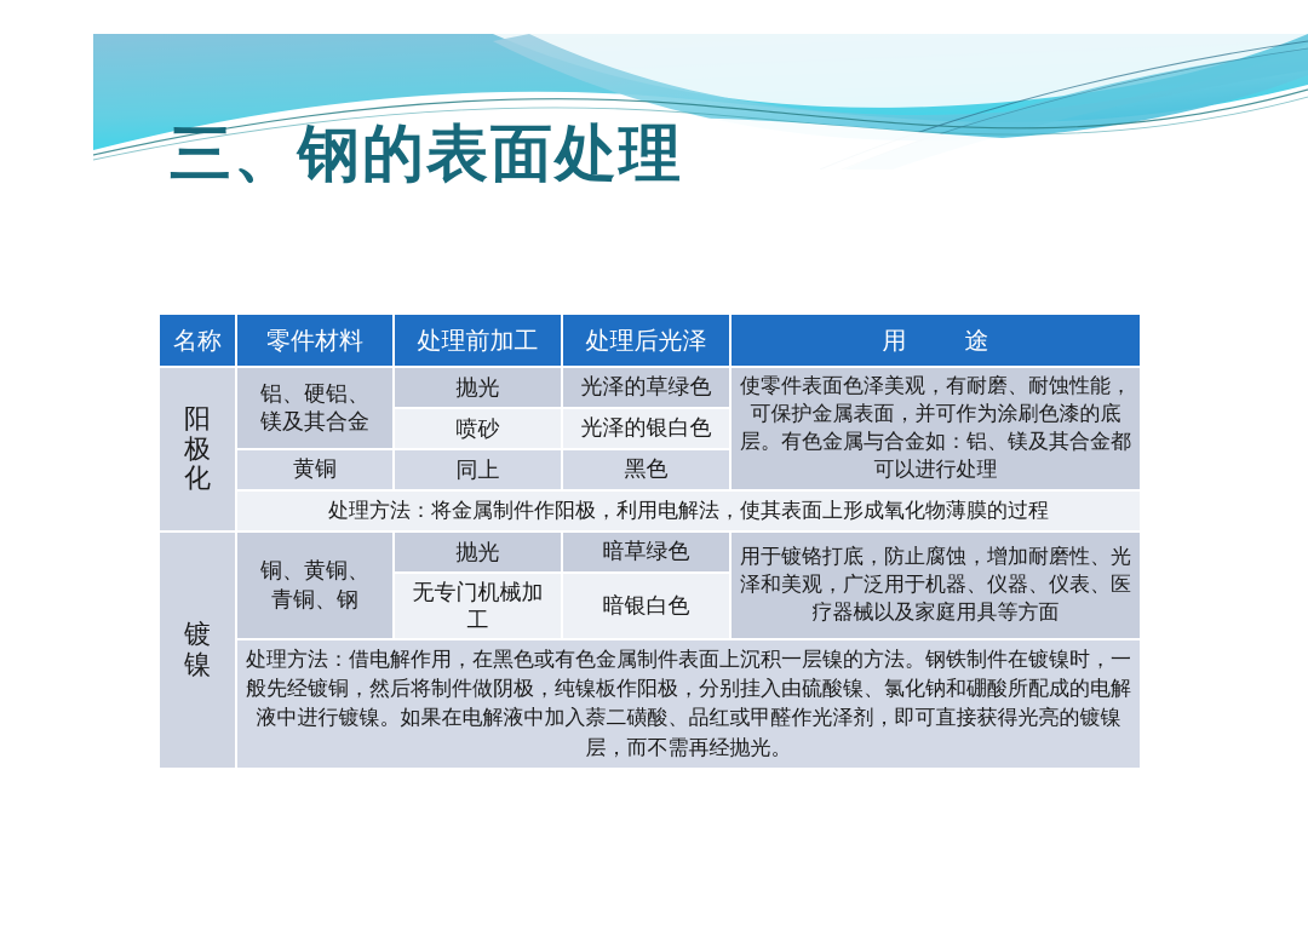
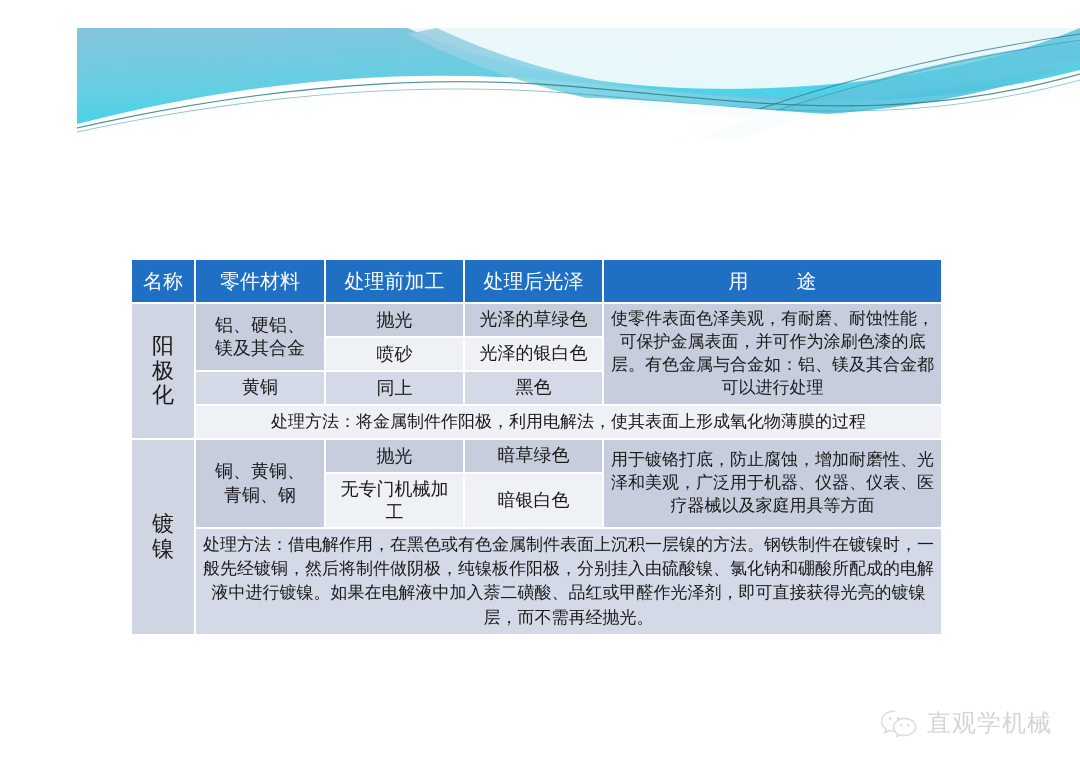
- 三、钢的表面处理
  名称	零件材料	处理前加工	处理后光泽	用 途
  阳 极 化	铝、硬铝、镁及其合金	抛光	光泽的草绿色	使零件表面色泽美观，有耐磨、耐蚀性能，可保护金属表面，并可作为涂刷色漆的底层。有色金属与合金如：铝、镁及其合金都可以进行处理
  喷砂	光泽的银白色
  黄铜	同上	黑色
  处理方法：将金属制件作阳极，利用电解法，使其表面上形成氧化物薄膜的过程
  镀 镍	铜、黄铜、青铜、钢	抛光	暗草绿色	用于镀铬打底，防止腐蚀，增加耐磨性、光泽和美观，广泛用于机器、仪器、仪表、医疗器械以及家庭用具等方面
  无专门机械加工	暗银白色
  处理方法：借电解作用，在黑色或有色金属制件表面上沉积一层镍的方法。钢铁制件在镀镍时，一般先经镀铜，然后将制件做阴极，纯镍板作阳极，分别挂入由硫酸镍、氯化钠和硼酸所配成的电解液中进行镀镍。如果在电解液中加入萘二磺酸、品红或甲醛作光泽剂，即可直接获得光亮的镀镍层，而不需再经抛光。
+ 直观学机械
